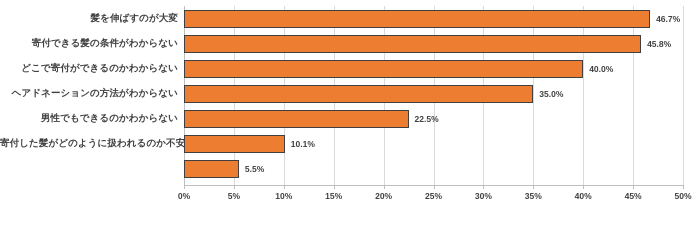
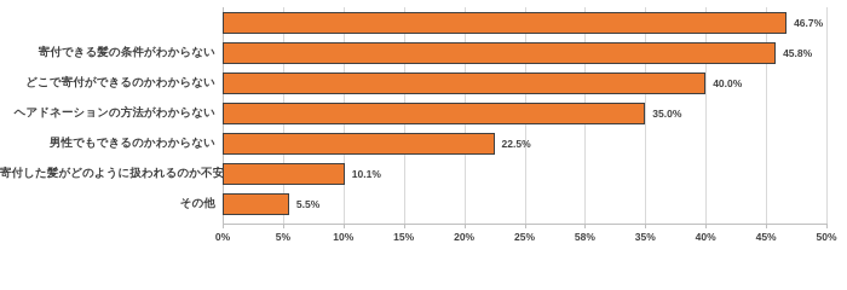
- 髪を伸ばすのが大変
  寄付できる髪の条件がわからない
  どこで寄付ができるのかわからない
  ヘアドネーションの方法がわからない
  男性でもできるのかわからない
  寄付した髪がどのように扱われるのか不安
+ その他
  46.7%
  45.8%
  40.0%
  35.0%
  22.5%
  10.1%
  5.5%
  0%
  5%
  10%
  15%
  20%
  25%
- 30%
+ 58%
  35%
  40%
  45%
  50%
